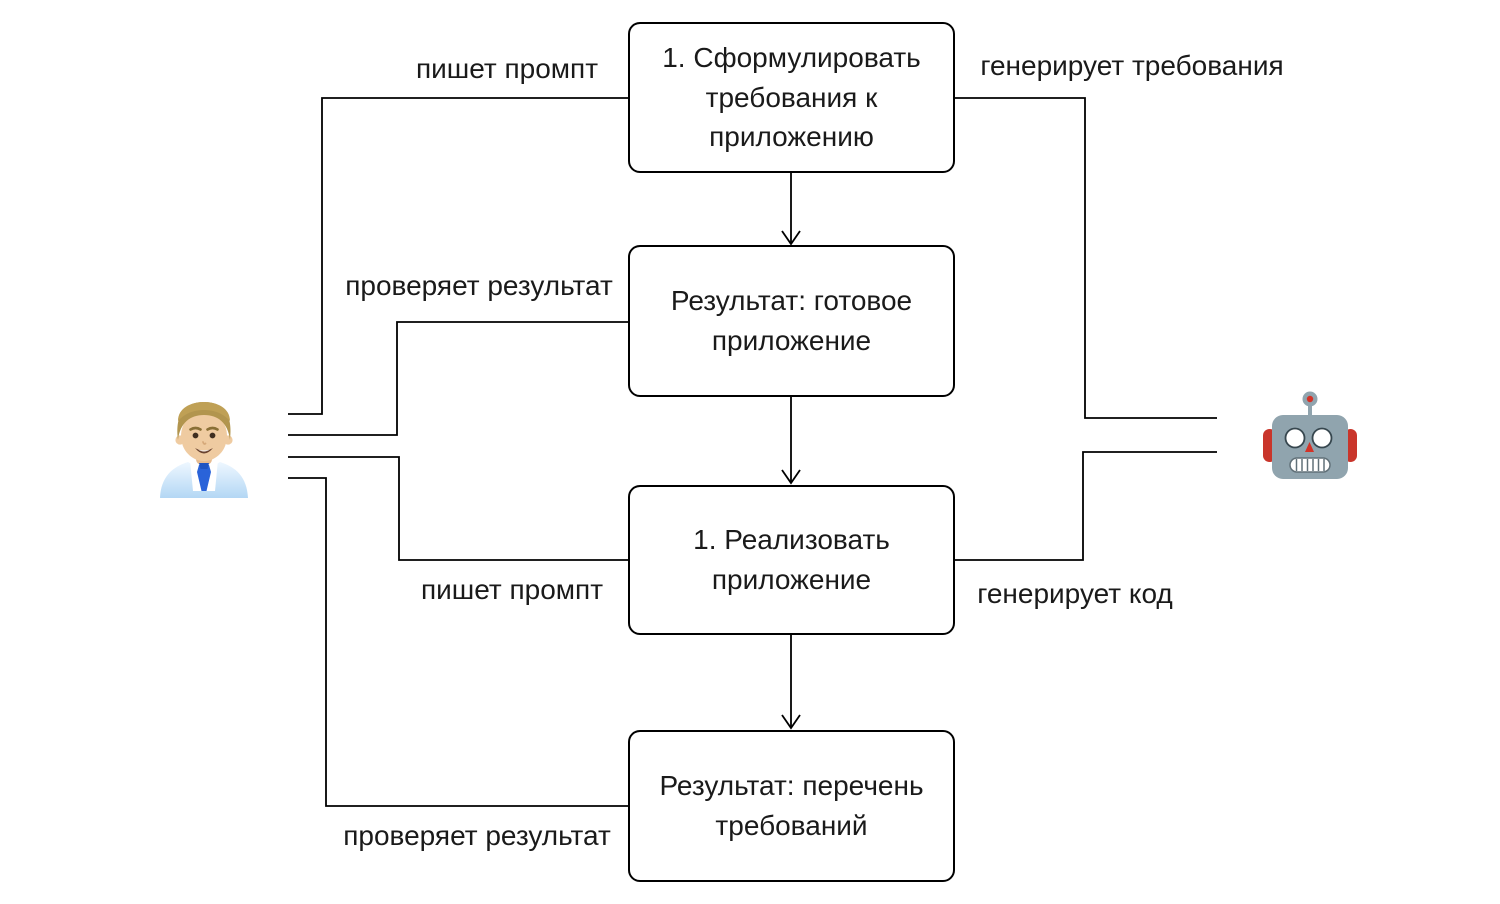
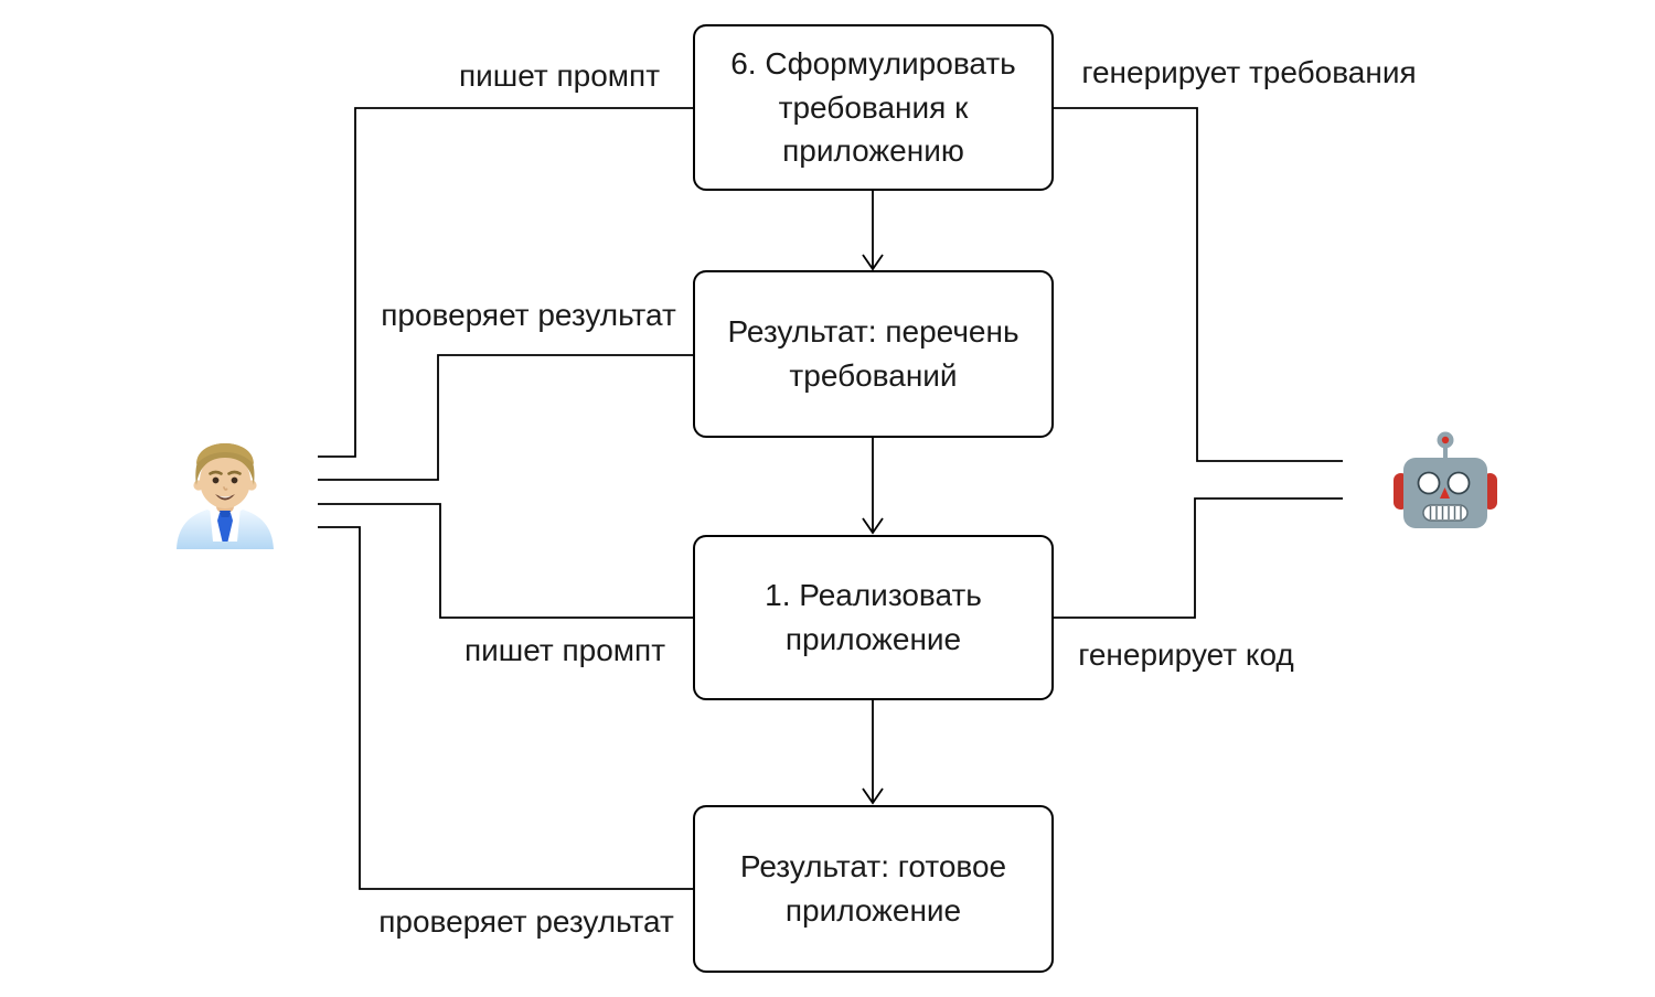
- 1. Сформулировать требования к приложению
+ 6. Сформулировать требования к приложению
- Результат: готовое приложение
+ Результат: перечень требований
  1. Реализовать приложение
- Результат: перечень требований
+ Результат: готовое приложение
  пишет промпт
  проверяет результат
  пишет промпт
  проверяет результат
  генерирует требования
  генерирует код
